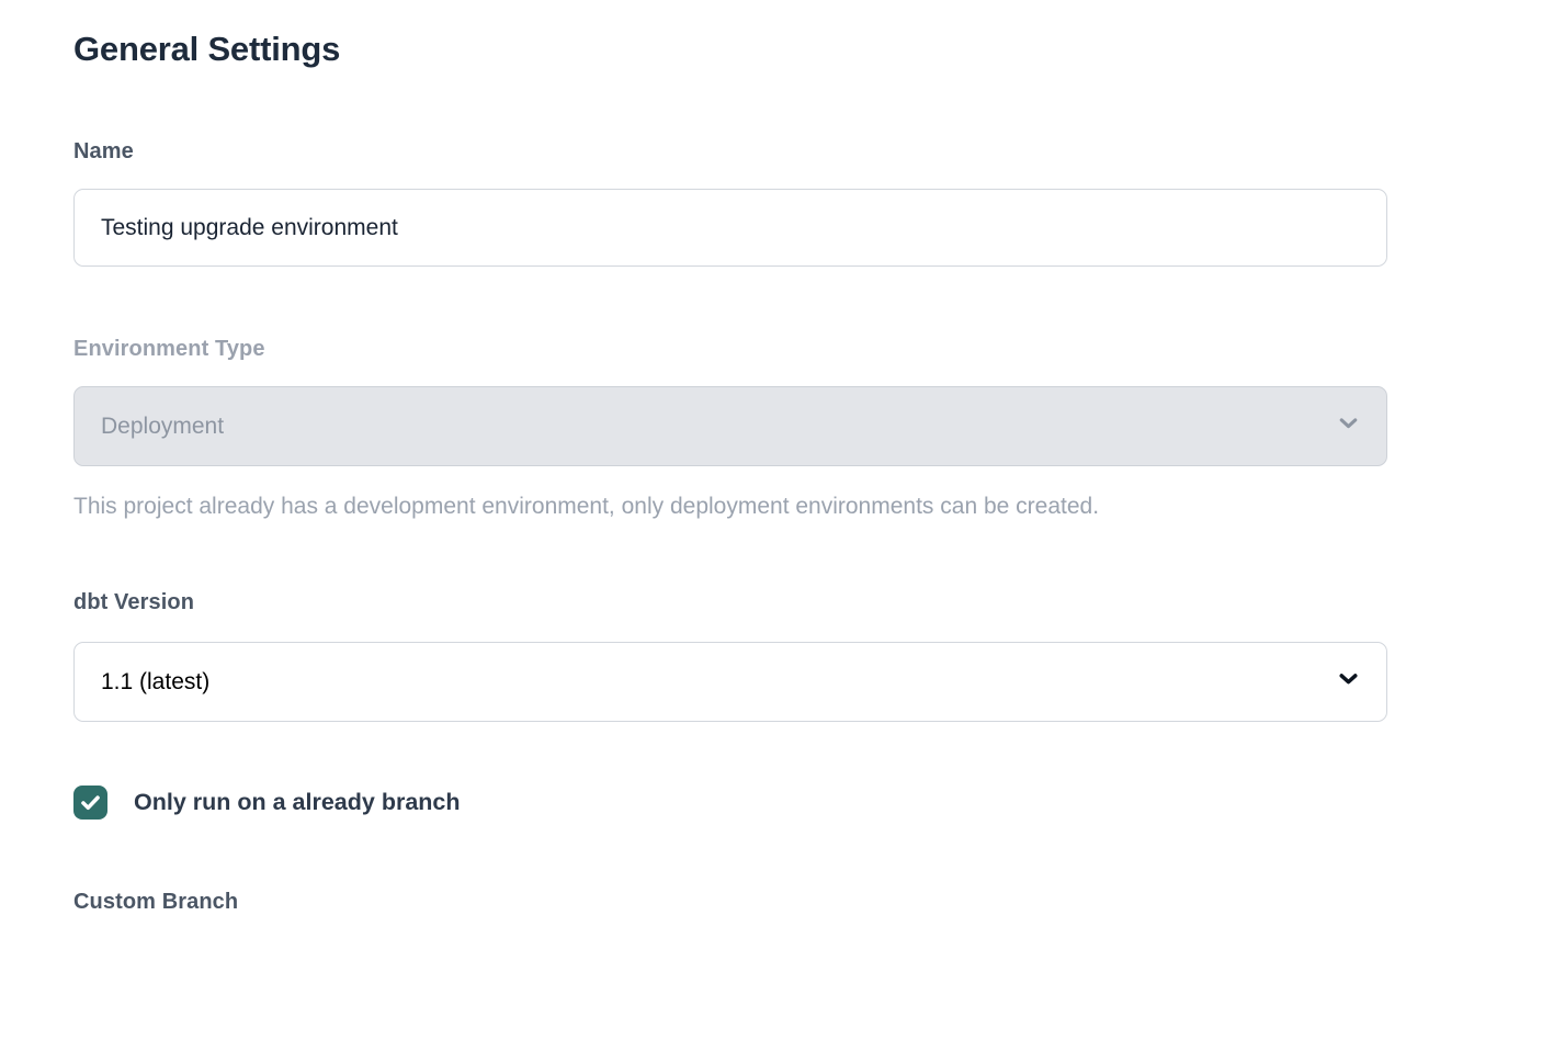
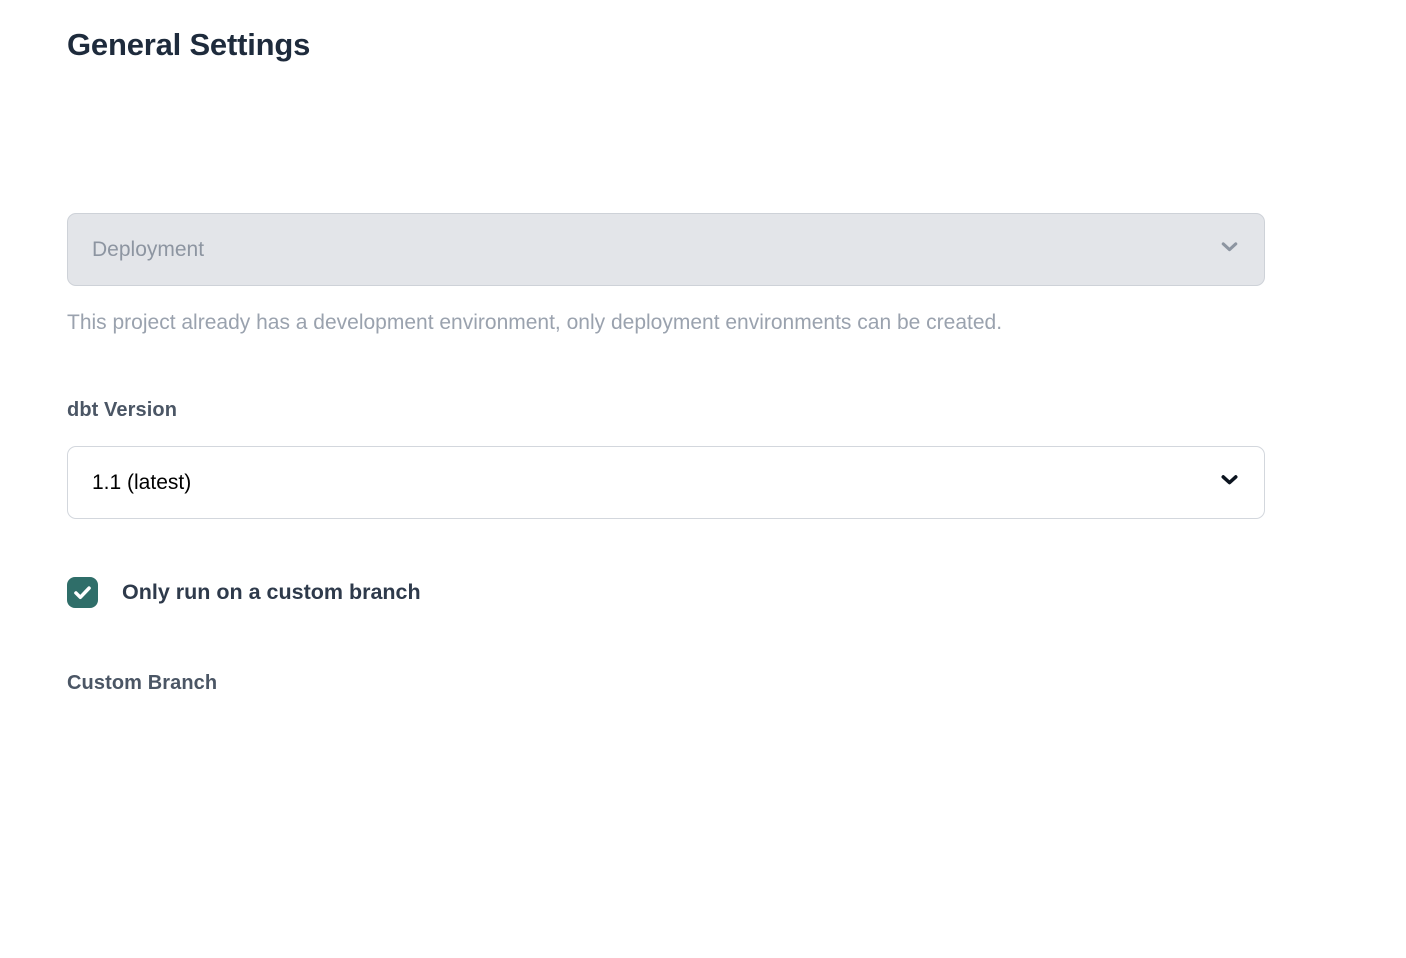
  General Settings
- Name
- Testing upgrade environment
- Environment Type
  Deployment
  This project already has a development environment, only deployment environments can be created.
  dbt Version
  1.1 (latest)
- Only run on a already branch
+ Only run on a custom branch
  Custom Branch
